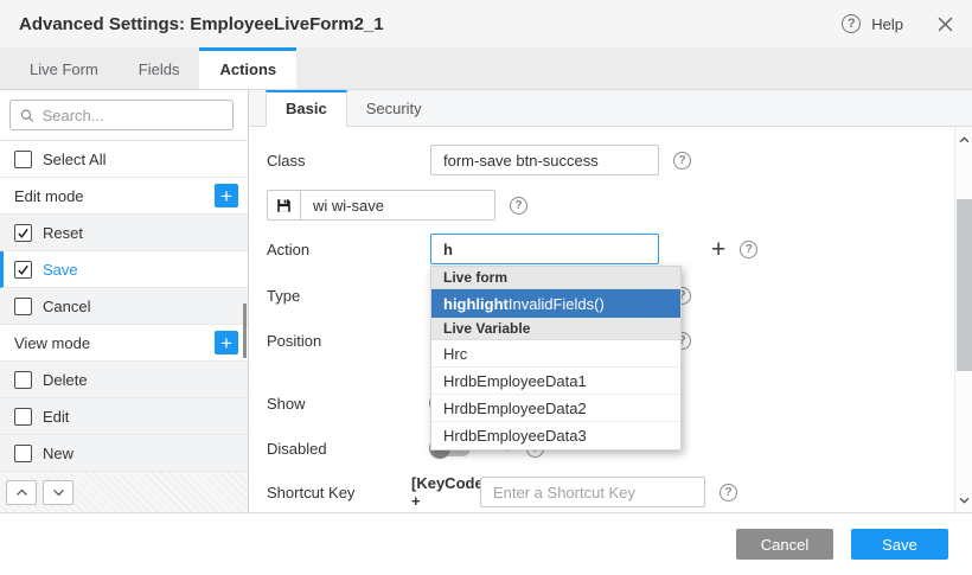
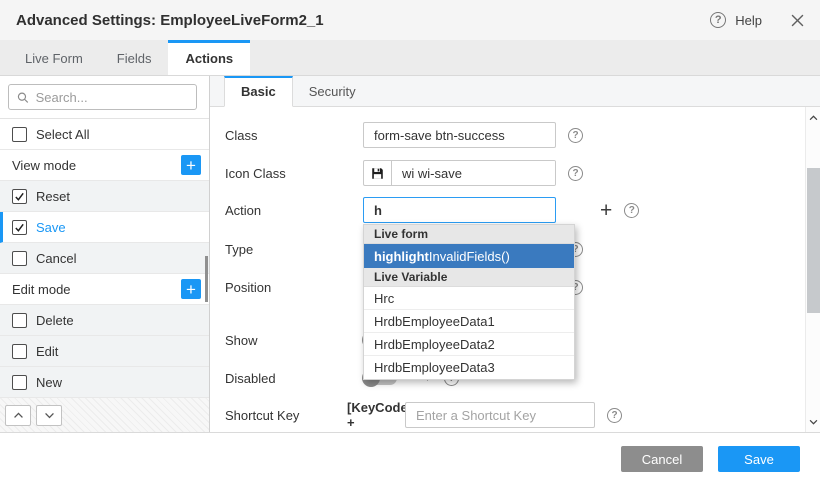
  Advanced Settings: EmployeeLiveForm2_1
  Help
  Live Form
  Fields
  Actions
  Search...
  Select All
- Edit mode
+ View mode
  Reset
  Save
  Cancel
- View mode
+ Edit mode
  Delete
  Edit
  New
  Basic
  Security
  Class
  form-save btn-success
+ Icon Class
  wi wi-save
  Action
  h
  Type
  Position
  Show
  Disabled
  Shortcut Key
  [KeyCod +
  Enter a Shortcut Key
  Live form
  highlight
  InvalidFields()
  Live Variable
  Hrc
  HrdbEmployeeData1
  HrdbEmployeeData2
  HrdbEmployeeData3
  Cancel
  Save
